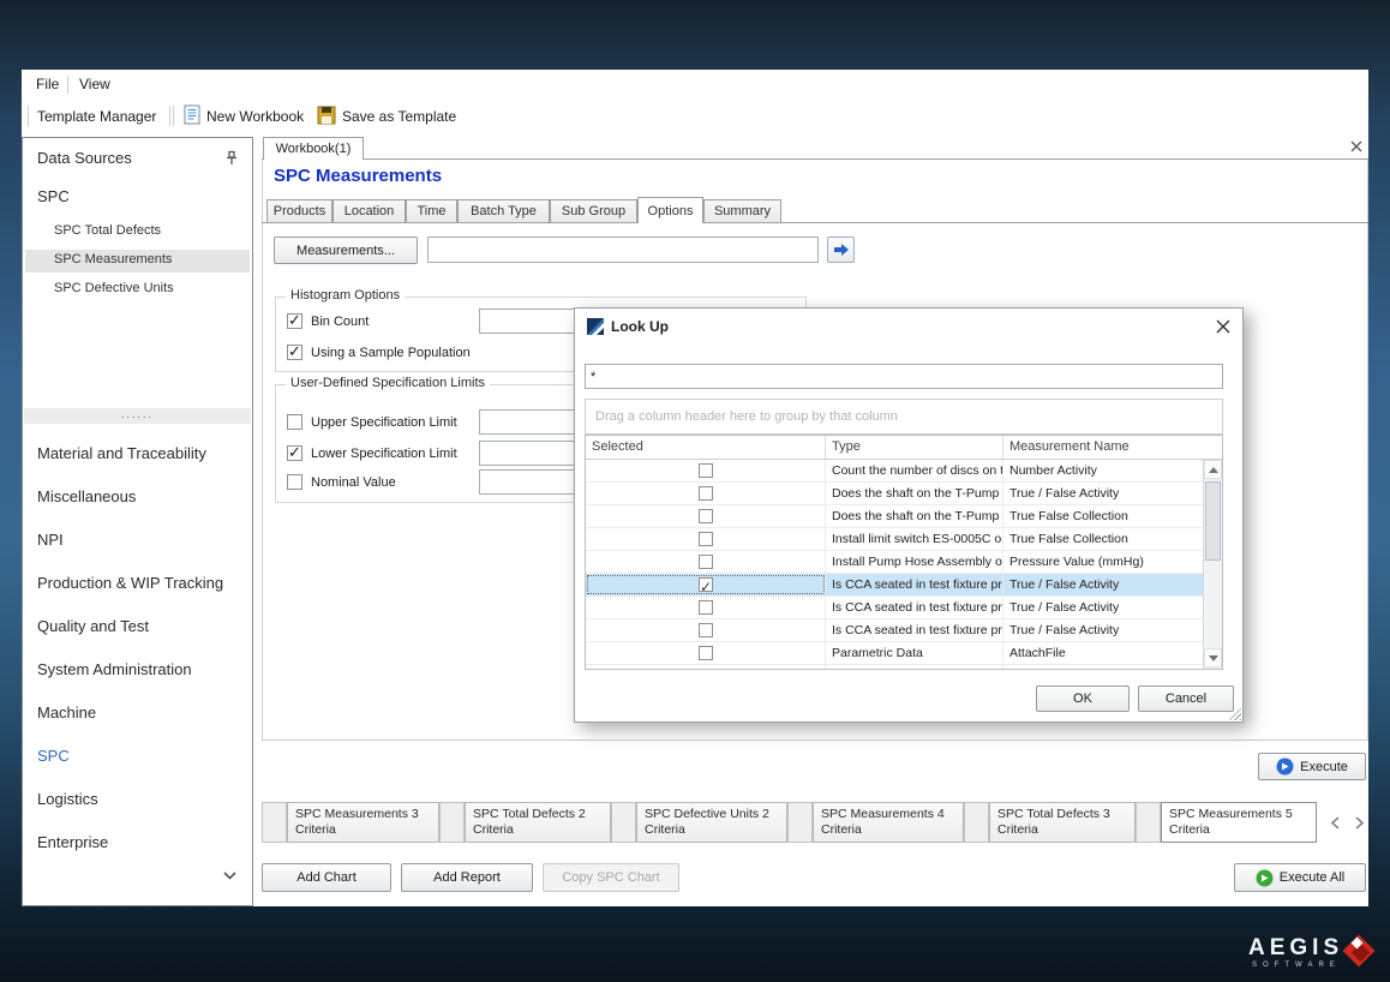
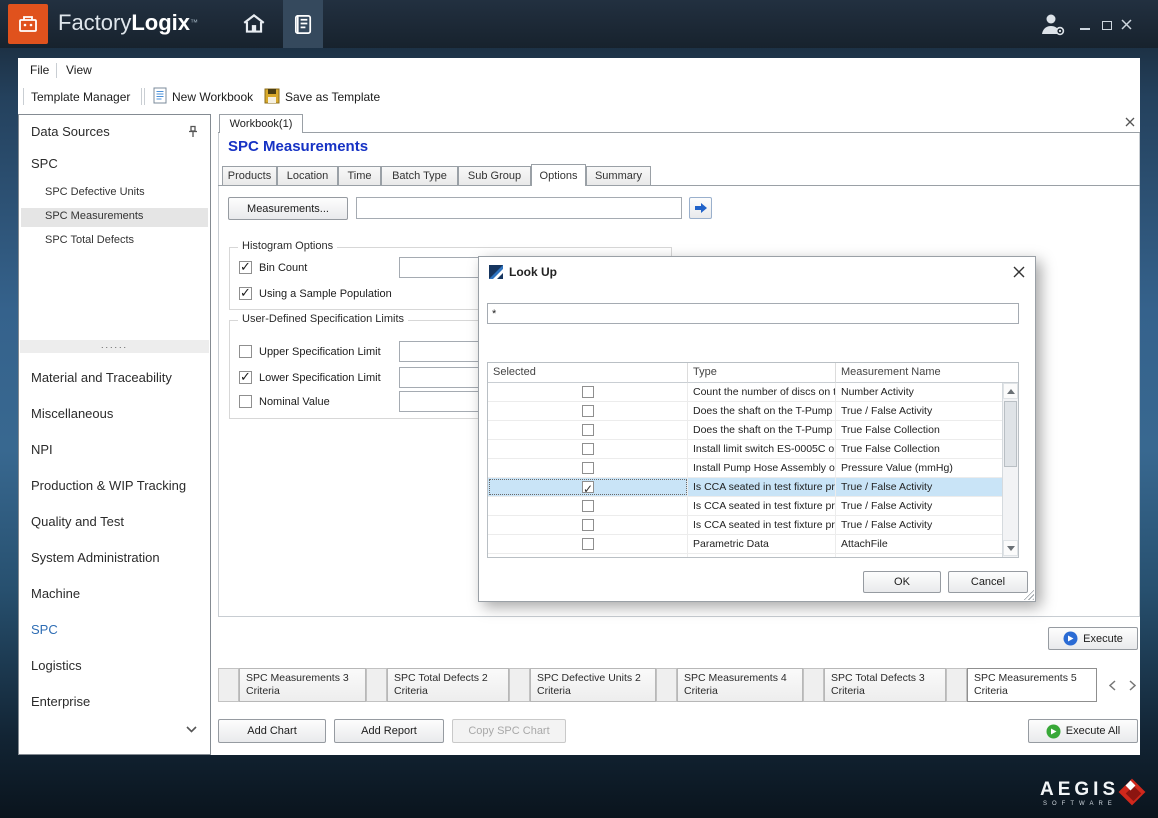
+ FactoryLogix™
  File
  View
  Template Manager
  New Workbook
  Save as Template
  Data Sources
  SPC
- SPC Total Defects
+ SPC Defective Units
  SPC Measurements
- SPC Defective Units
+ SPC Total Defects
  ......
  Material and Traceability
  Miscellaneous
  NPI
  Production & WIP Tracking
  Quality and Test
  System Administration
  Machine
  SPC
  Logistics
  Enterprise
  Workbook(1)
  SPC Measurements
  Products
  Location
  Time
  Batch Type
  Sub Group
  Options
  Summary
  Measurements...
  Histogram Options
  Bin Count
  Using a Sample Population
  User-Defined Specification Limits
  Upper Specification Limit
  Lower Specification Limit
  Nominal Value
  Execute
  Look Up
  *
- Drag a column header here to group by that column
  Selected
  Type
  Measurement Name
  Count the number of discs on t
  Number Activity
  Does the shaft on the T-Pump
  True / False Activity
  Does the shaft on the T-Pump
  True False Collection
  Install limit switch ES-0005C o
  True False Collection
  Install Pump Hose Assembly o
  Pressure Value (mmHg)
  Is CCA seated in test fixture pr.
  True / False Activity
  Is CCA seated in test fixture pr.
  True / False Activity
  Is CCA seated in test fixture pr.
  True / False Activity
  Parametric Data
  AttachFile
  OK
  Cancel
  SPC Measurements 3
  Criteria
  SPC Total Defects 2
  Criteria
  SPC Defective Units 2
  Criteria
  SPC Measurements 4
  Criteria
  SPC Total Defects 3
  Criteria
  SPC Measurements 5
  Criteria
  Add Chart
  Add Report
  Copy SPC Chart
  Execute All
  AEGIS
